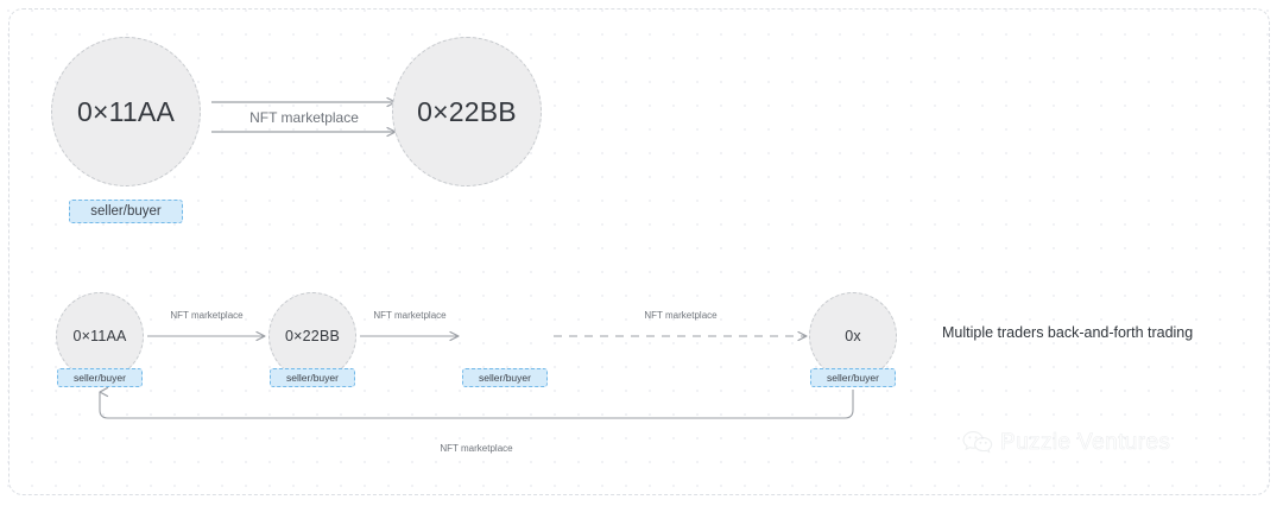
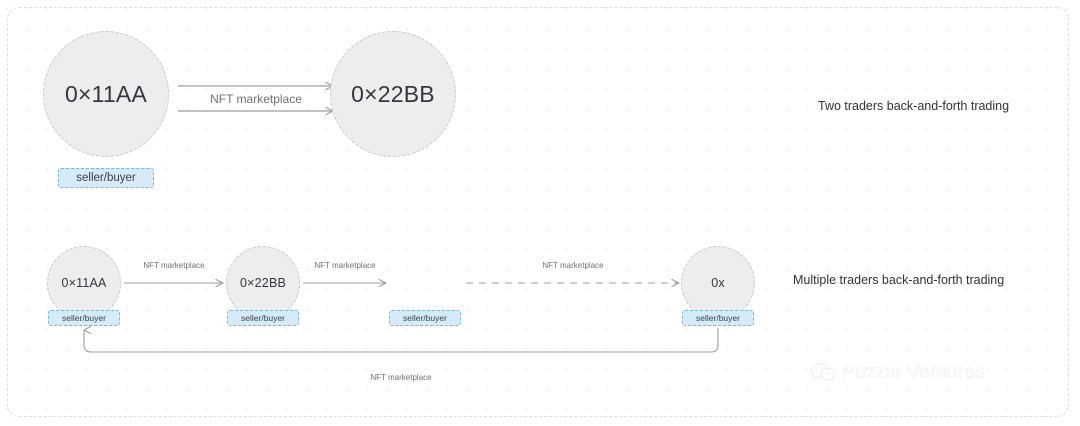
  0×11AA
  seller/buyer
  0×22BB
  NFT marketplace
+ Two traders back-and-forth trading
  0×11AA
  seller/buyer
  0×22BB
  seller/buyer
  seller/buyer
  0x
  seller/buyer
  NFT marketplace
  NFT marketplace
  NFT marketplace
  NFT marketplace
  Multiple traders back-and-forth trading
